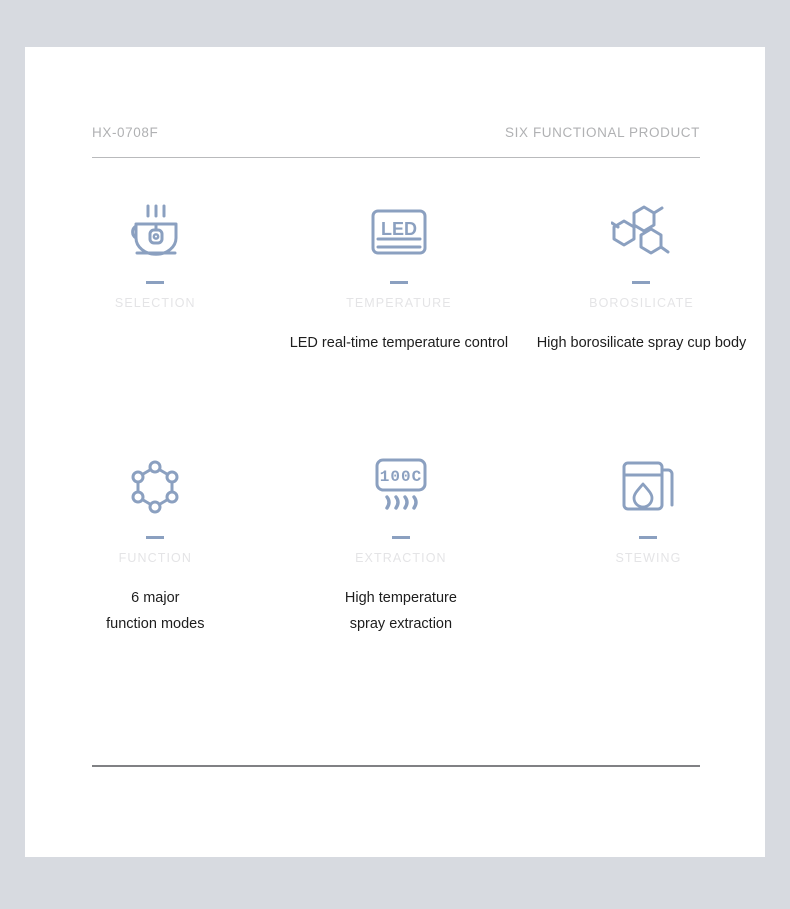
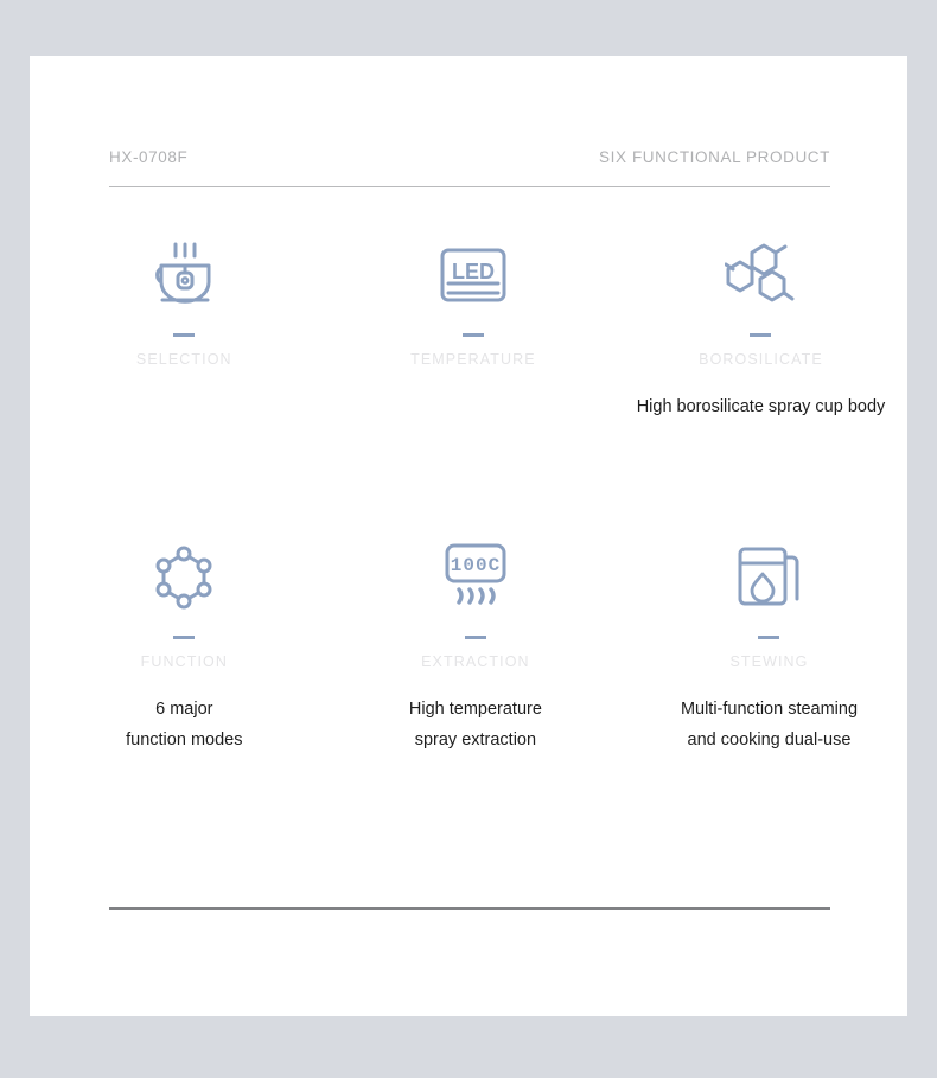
  HX-0708F
  SIX FUNCTIONAL PRODUCT
  SELECTION
  LED
  TEMPERATURE
- LED real-time temperature control
  BOROSILICATE
  High borosilicate spray cup body
  FUNCTION
  6 major
  function modes
  100C
  EXTRACTION
  High temperature
  spray extraction
  STEWING
+ Multi-function steaming
+ and cooking dual-use
